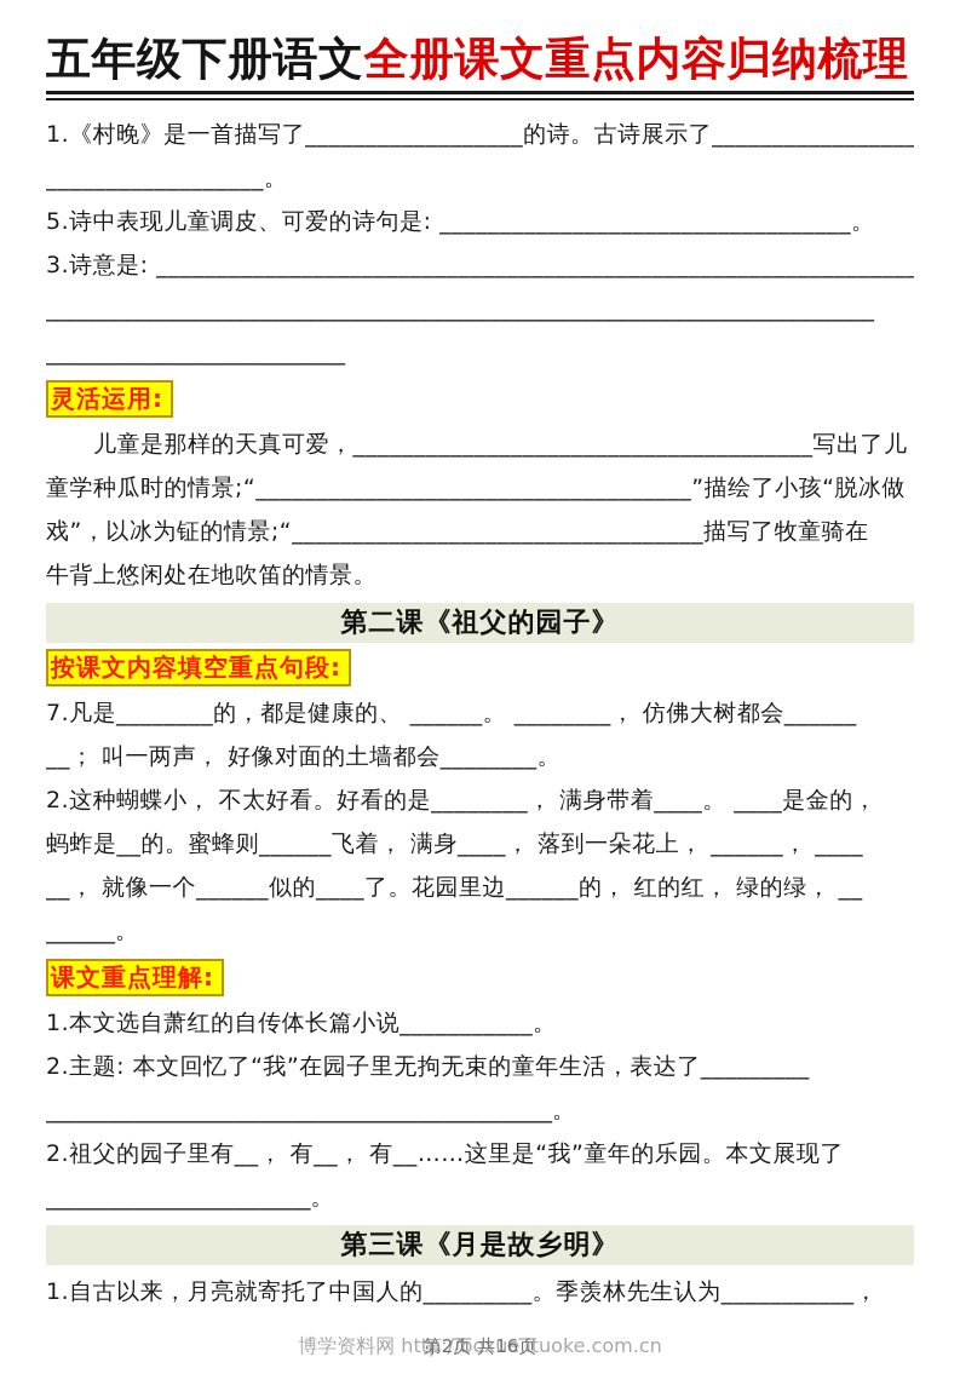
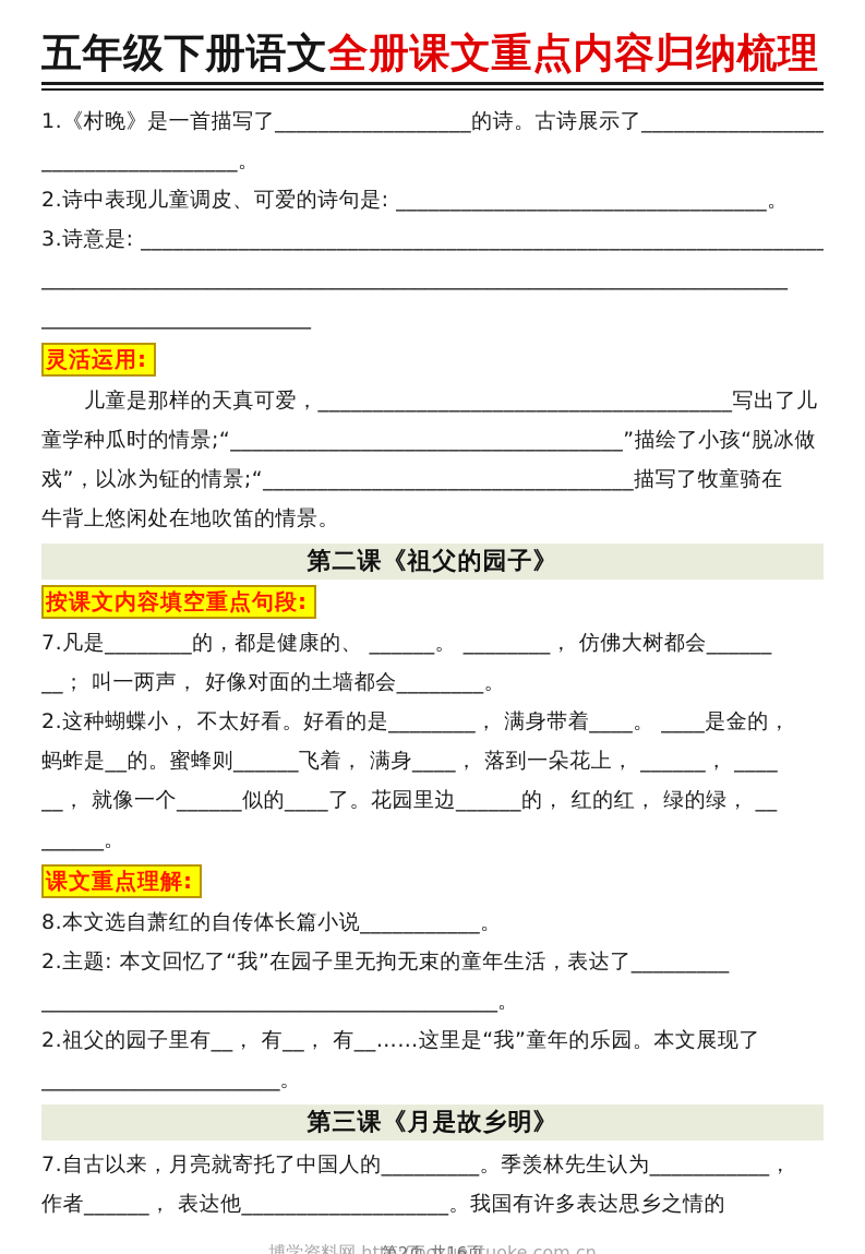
  五年级下册语文全册课文重点内容归纳梳理
  1.《村晚》是一首描写了__________________的诗。古诗展示了_________________
  __________________。
- 5.诗中表现儿童调皮、可爱的诗句是: __________________________________。
+ 2.诗中表现儿童调皮、可爱的诗句是: __________________________________。
  3.诗意是: _______________________________________________________________
  ________________________________________________________________________
  __________________________
  灵活运用:
  儿童是那样的天真可爱，______________________________________写出了儿
  童学种瓜时的情景;“____________________________________”描绘了小孩“脱冰做
  戏”，以冰为钲的情景;“__________________________________描写了牧童骑在
  牛背上悠闲处在地吹笛的情景。
  第二课《祖父的园子》
  按课文内容填空重点句段:
  7.凡是________的，都是健康的、 ______。 ________， 仿佛大树都会______
  __； 叫一两声， 好像对面的土墙都会________。
  2.这种蝴蝶小， 不太好看。好看的是________， 满身带着____。 ____是金的，
  蚂蚱是__的。蜜蜂则______飞着， 满身____， 落到一朵花上， ______， ____
  __， 就像一个______似的____了。花园里边______的， 红的红， 绿的绿， __
  ______。
  课文重点理解:
- 1.本文选自萧红的自传体长篇小说___________。
+ 8.本文选自萧红的自传体长篇小说___________。
  2.主题: 本文回忆了“我”在园子里无拘无束的童年生活，表达了_________
  ____________________________________________。
  2.祖父的园子里有__， 有__， 有__……这里是“我”童年的乐园。本文展现了
  _______________________。
  第三课《月是故乡明》
- 1.自古以来，月亮就寄托了中国人的_________。季羡林先生认为___________，
+ 7.自古以来，月亮就寄托了中国人的_________。季羡林先生认为___________，
+ 作者______， 表达他___________________。我国有许多表达思乡之情的
  博学资料网 http://boxue.ituoke.com.cn
  第2页 共16页
